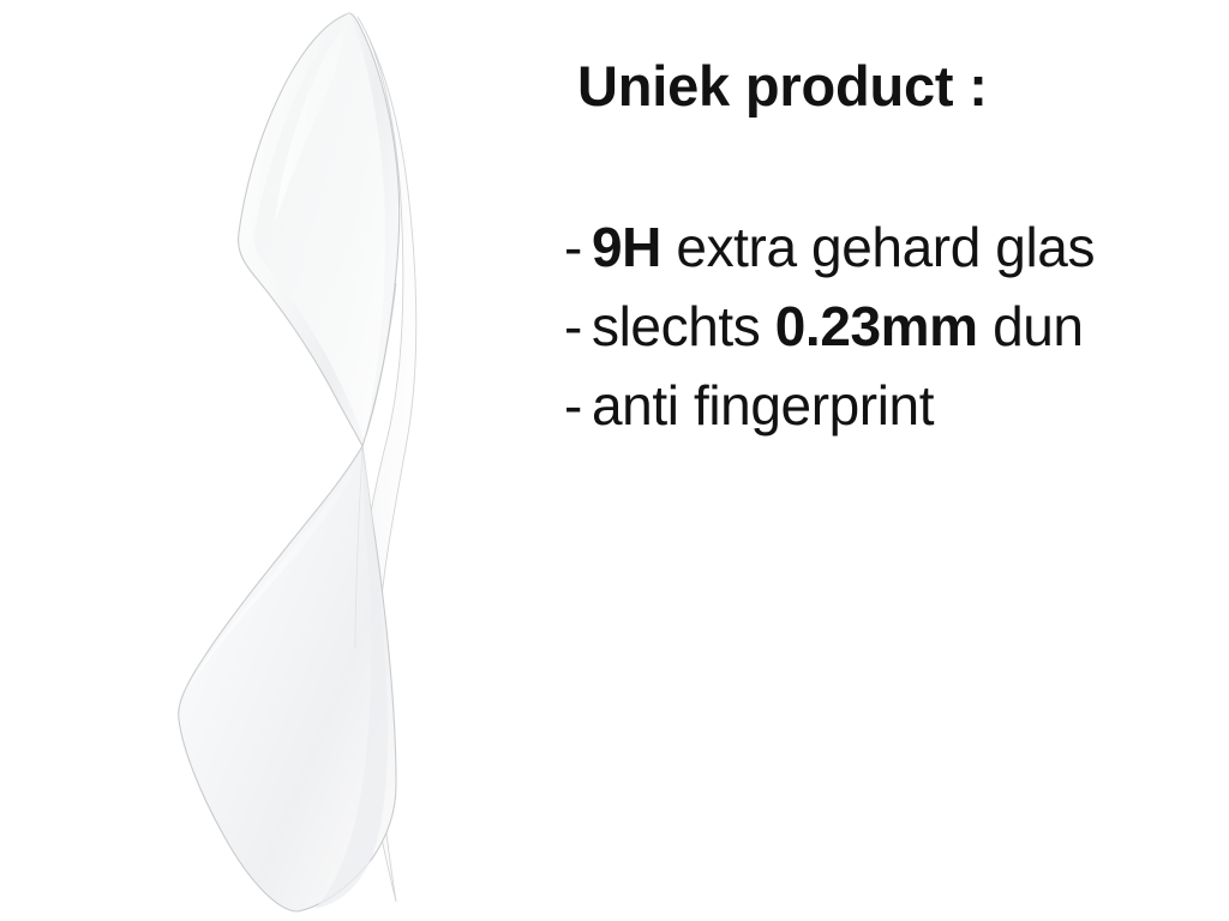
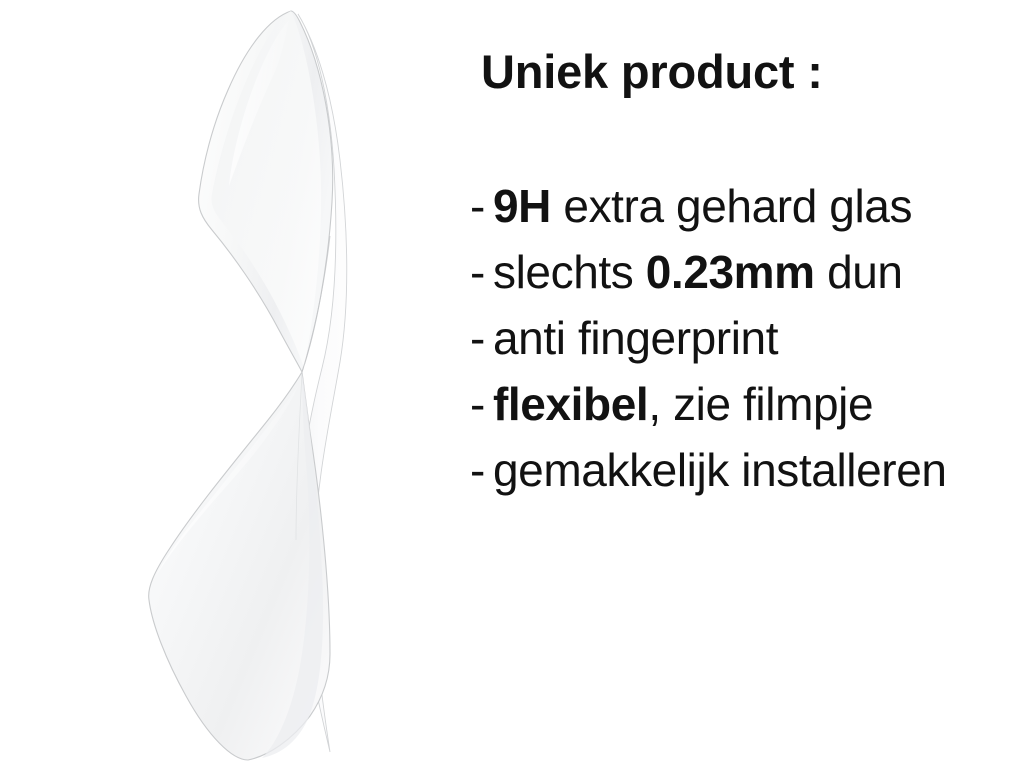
  Uniek product :
  - 9H extra gehard glas
  - slechts 0.23mm dun
  - anti fingerprint
+ - flexibel, zie filmpje
+ - gemakkelijk installeren
